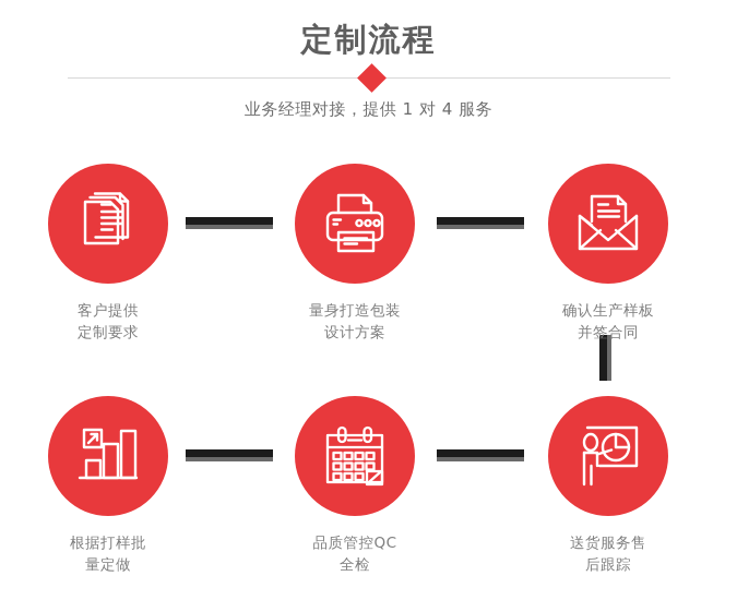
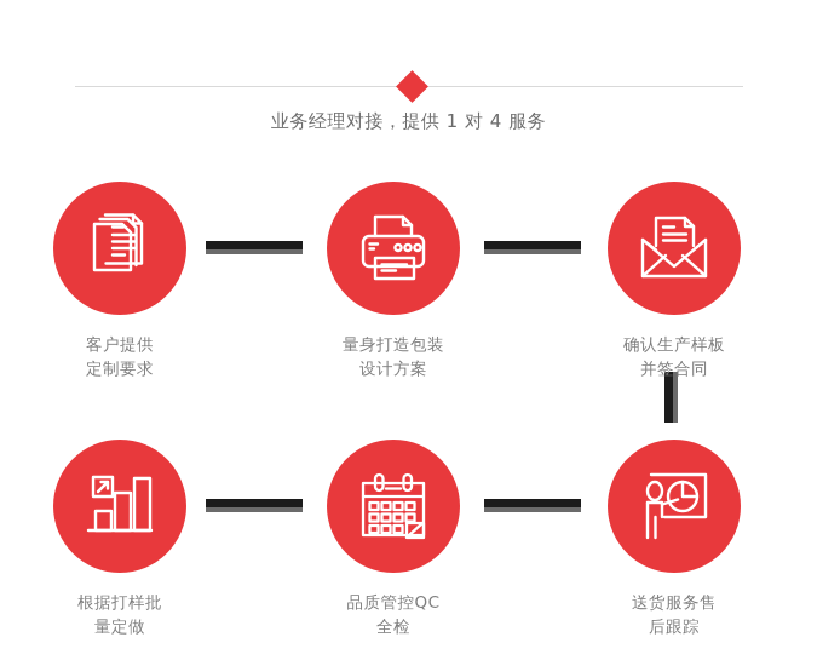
- 定制流程
  业务经理对接，提供 1 对 4 服务
  客户提供
  定制要求
  量身打造包装
  设计方案
  确认生产样板
  并签合同
  根据打样批
  量定做
  品质管控QC
  全检
  送货服务售
  后跟踪
